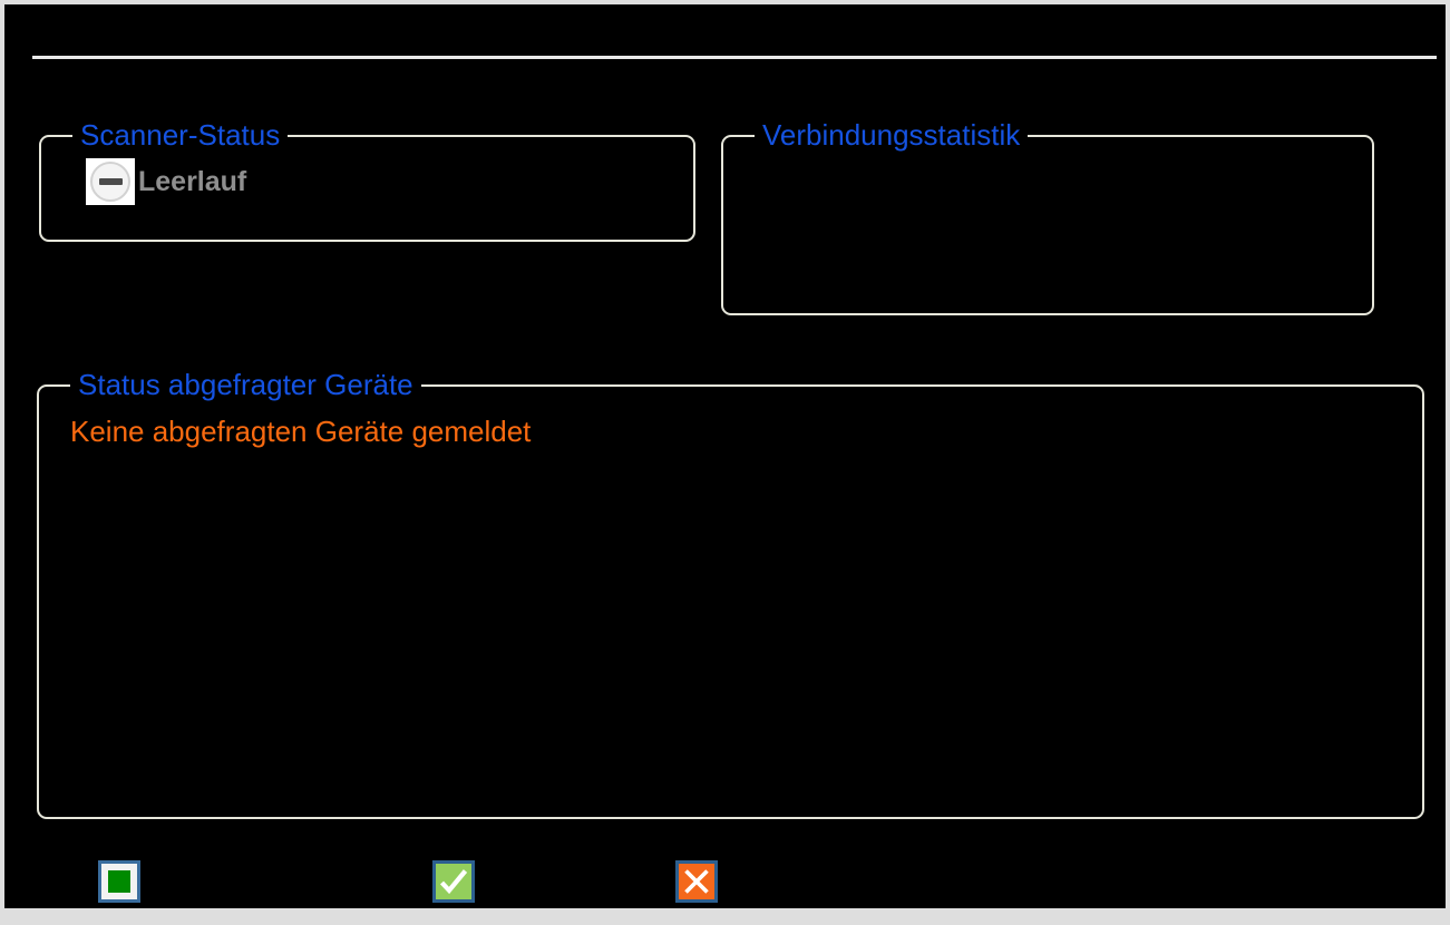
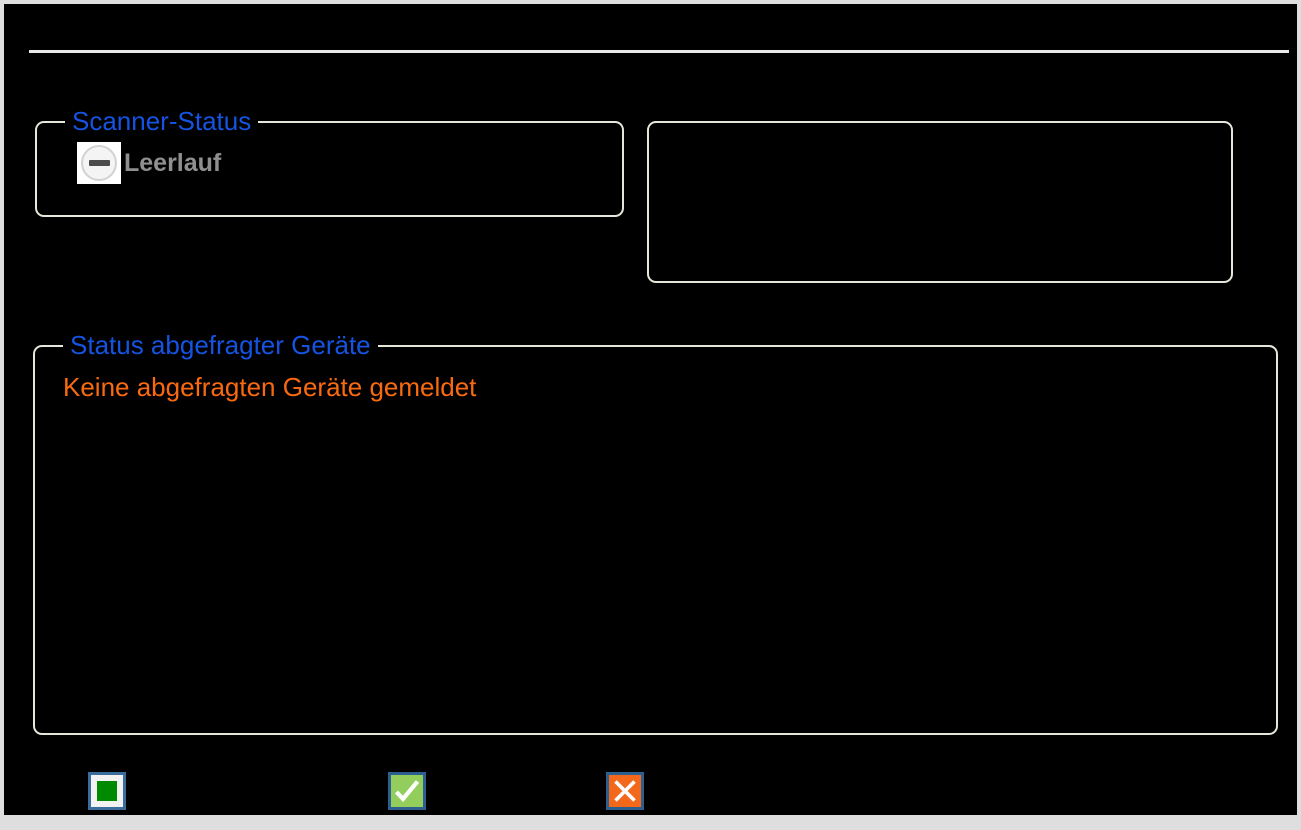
  Scanner-Status
  Leerlauf
- Verbindungsstatistik
  Status abgefragter Geräte
  Keine abgefragten Geräte gemeldet
